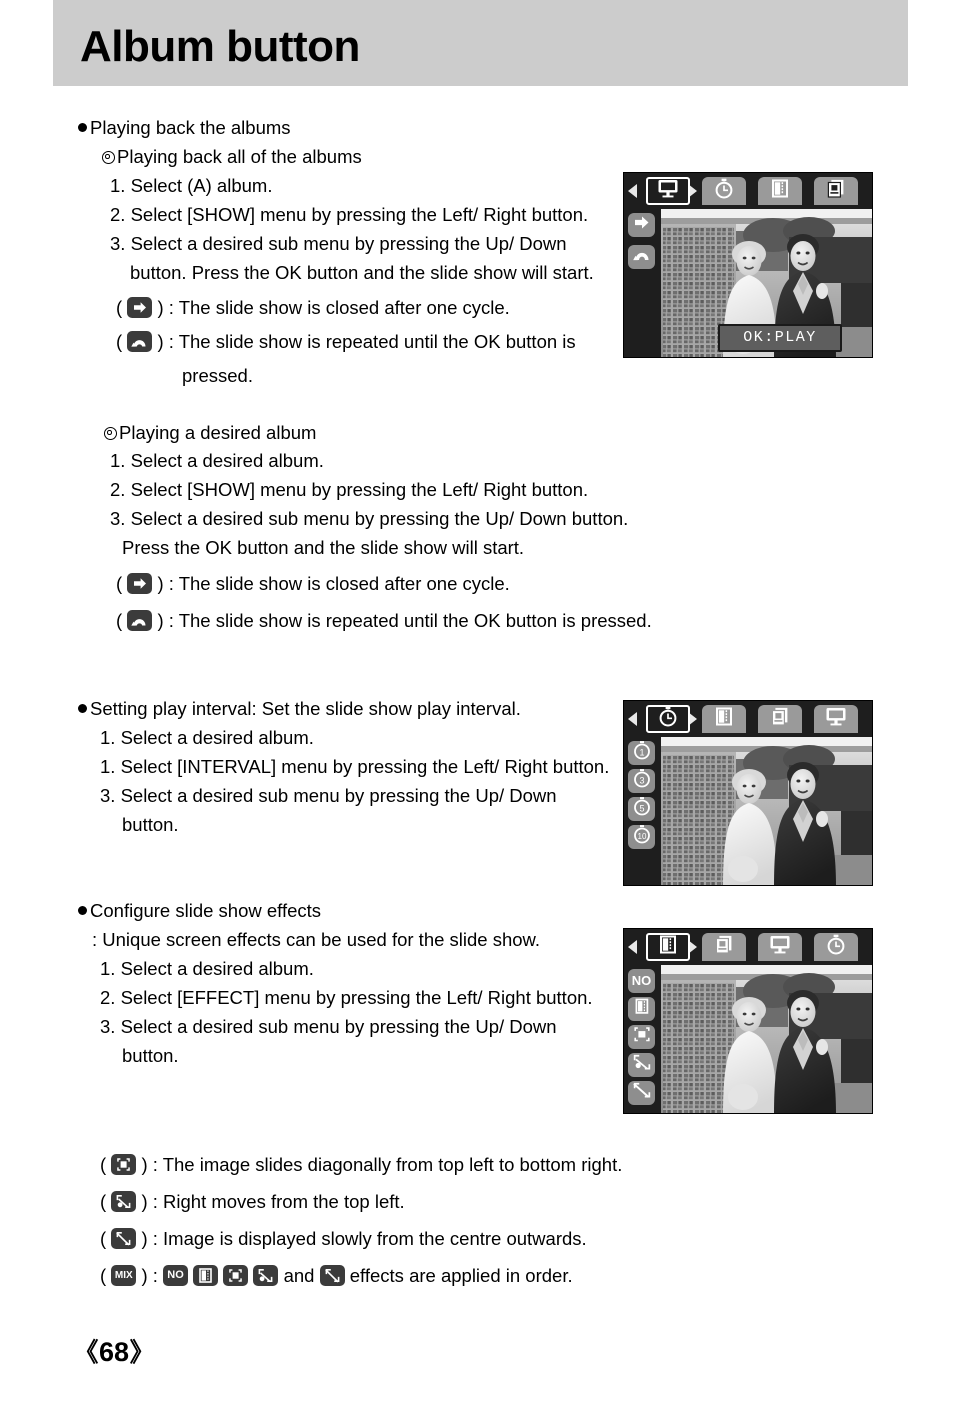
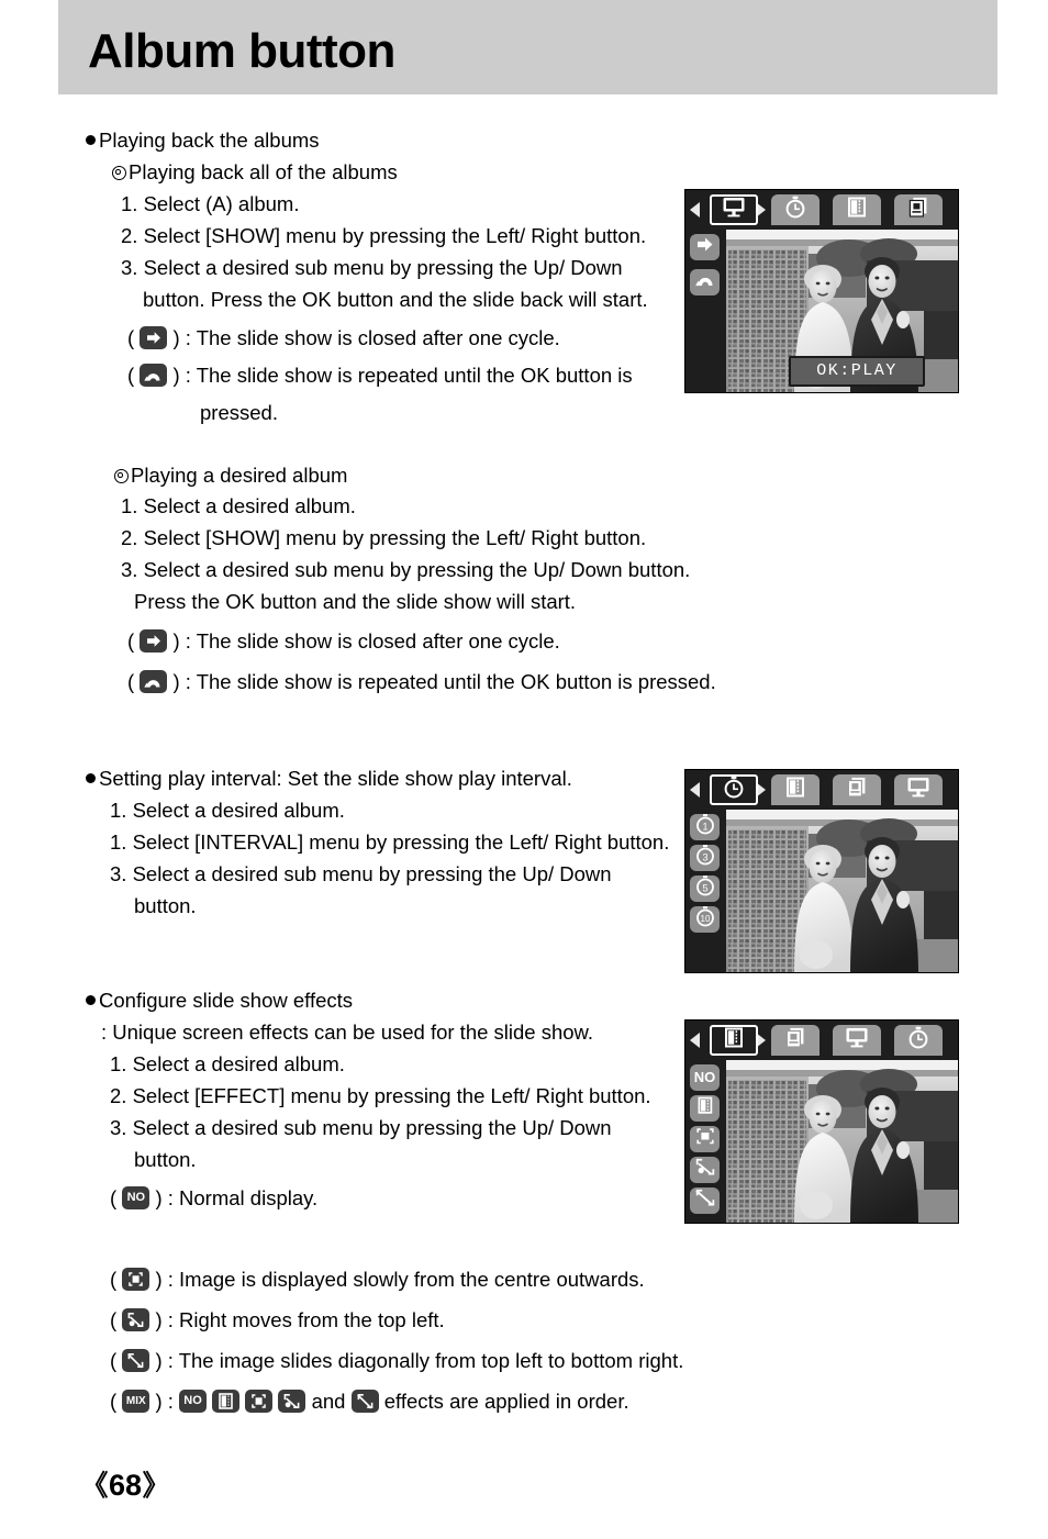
  Album button
  Playing back the albums
  Playing back all of the albums
  1. Select (A) album.
  2. Select [SHOW] menu by pressing the Left/ Right button.
  3. Select a desired sub menu by pressing the Up/ Down
- button. Press the OK button and the slide show will start.
+ button. Press the OK button and the slide back will start.
  ( ) : The slide show is closed after one cycle.
  ( ) : The slide show is repeated until the OK button is
  pressed.
  Playing a desired album
  1. Select a desired album.
  2. Select [SHOW] menu by pressing the Left/ Right button.
  3. Select a desired sub menu by pressing the Up/ Down button.
  Press the OK button and the slide show will start.
  ( ) : The slide show is closed after one cycle.
  ( ) : The slide show is repeated until the OK button is pressed.
  Setting play interval: Set the slide show play interval.
  1. Select a desired album.
  1. Select [INTERVAL] menu by pressing the Left/ Right button.
  3. Select a desired sub menu by pressing the Up/ Down
  button.
  Configure slide show effects
  : Unique screen effects can be used for the slide show.
  1. Select a desired album.
  2. Select [EFFECT] menu by pressing the Left/ Right button.
  3. Select a desired sub menu by pressing the Up/ Down
  button.
+ ( NO ) : Normal display.
- ( ) : The image slides diagonally from top left to bottom right.
+ ( ) : Image is displayed slowly from the centre outwards.
  ( ) : Right moves from the top left.
- ( ) : Image is displayed slowly from the centre outwards.
+ ( ) : The image slides diagonally from top left to bottom right.
  ( MIX ) : NO and effects are applied in order.
  OK:PLAY
  1
  3
  5
  10
  NO
  《68》
